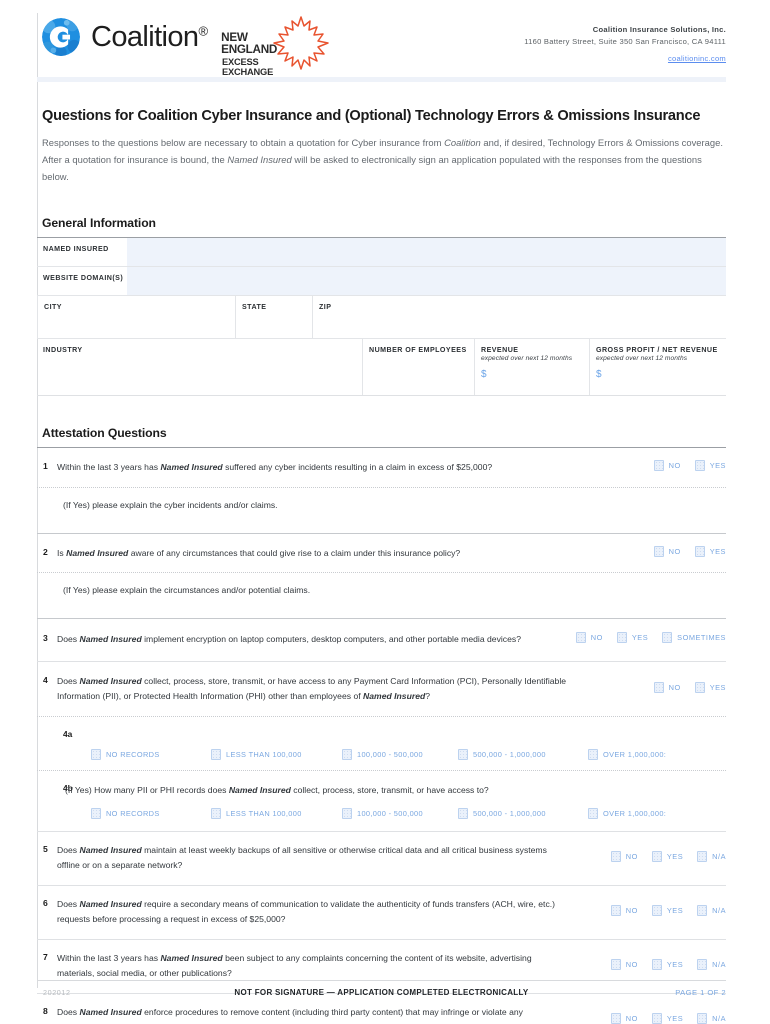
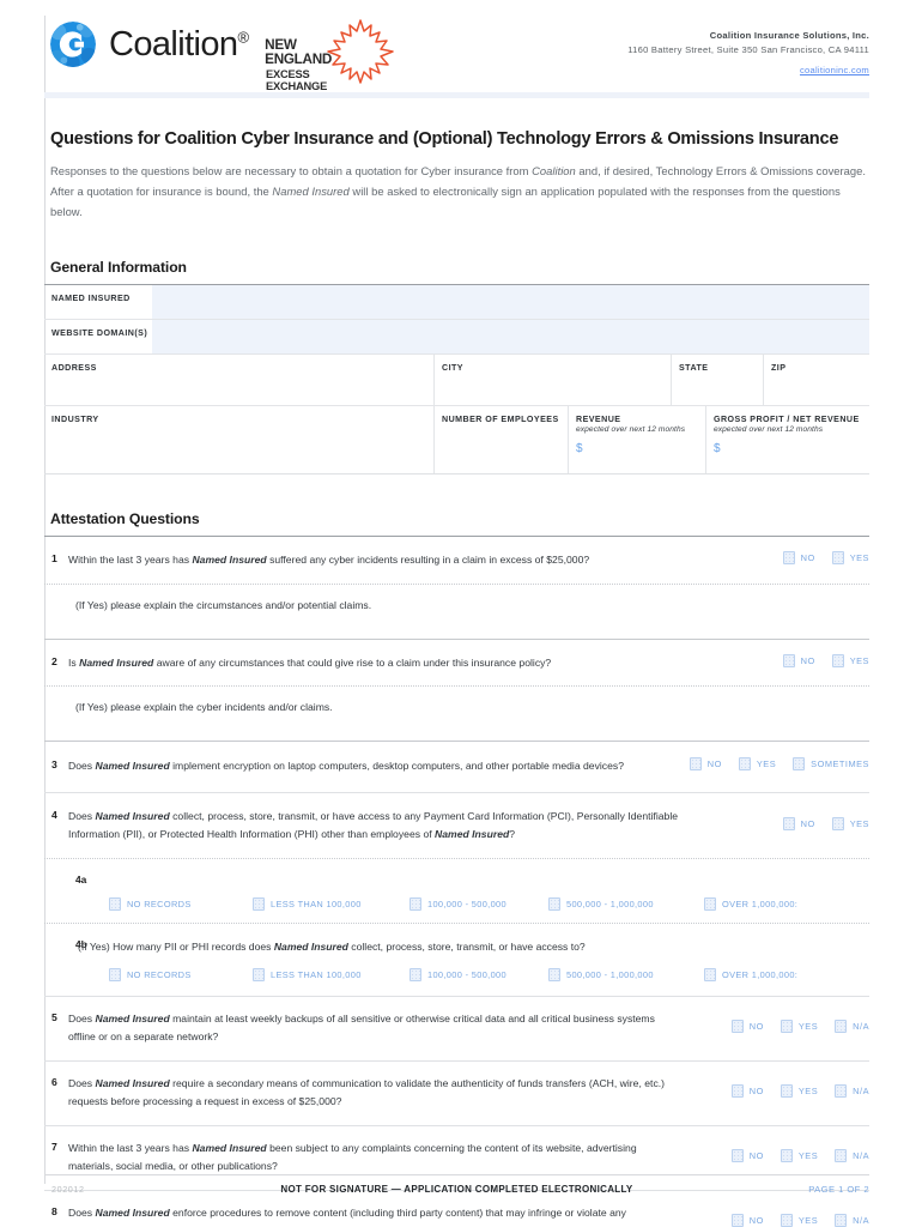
  Coalition®
  NEW ENGLAND
  EXCESS EXCHANGE
  Coalition Insurance Solutions, Inc.
  1160 Battery Street, Suite 350 San Francisco, CA 94111
  coalitioninc.com
  Questions for Coalition Cyber Insurance and (Optional) Technology Errors & Omissions Insurance
  Responses to the questions below are necessary to obtain a quotation for Cyber insurance from Coalition and, if desired, Technology Errors & Omissions coverage. After a quotation for insurance is bound, the Named Insured will be asked to electronically sign an application populated with the responses from the questions below.
  General Information
  NAMED INSURED
  WEBSITE DOMAIN(S)
+ ADDRESS
  CITY
  STATE
  ZIP
  INDUSTRY
  NUMBER OF EMPLOYEES
  REVENUE
  $
  GROSS PROFIT / NET REVENUE
  $
  Attestation Questions
  1
  Within the last 3 years has Named Insured suffered any cyber incidents resulting in a claim in excess of $25,000?
  NO
  YES
- (If Yes) please explain the cyber incidents and/or claims.
+ (If Yes) please explain the circumstances and/or potential claims.
  2
  Is Named Insured aware of any circumstances that could give rise to a claim under this insurance policy?
  NO
  YES
- (If Yes) please explain the circumstances and/or potential claims.
+ (If Yes) please explain the cyber incidents and/or claims.
  3
  Does Named Insured implement encryption on laptop computers, desktop computers, and other portable media devices?
  NO
  YES
  SOMETIMES
  4
  Does Named Insured collect, process, store, transmit, or have access to any Payment Card Information (PCI), Personally Identifiable Information (PII), or Protected Health Information (PHI) other than employees of Named Insured?
  NO
  YES
  4a
  NO RECORDS
  LESS THAN 100,000
  100,000 - 500,000
  500,000 - 1,000,000
  OVER 1,000,000:
  4b
  (If Yes) How many PII or PHI records does Named Insured collect, process, store, transmit, or have access to?
  NO RECORDS
  LESS THAN 100,000
  100,000 - 500,000
  500,000 - 1,000,000
  OVER 1,000,000:
  5
  Does Named Insured maintain at least weekly backups of all sensitive or otherwise critical data and all critical business systems offline or on a separate network?
  NO
  YES
  N/A
  6
  Does Named Insured require a secondary means of communication to validate the authenticity of funds transfers (ACH, wire, etc.) requests before processing a request in excess of $25,000?
  NO
  YES
  N/A
  7
  Within the last 3 years has Named Insured been subject to any complaints concerning the content of its website, advertising materials, social media, or other publications?
  NO
  YES
  N/A
  8
  Does Named Insured enforce procedures to remove content (including third party content) that may infringe or violate any
  NO
  YES
  N/A
  202012
  NOT FOR SIGNATURE — APPLICATION COMPLETED ELECTRONICALLY
  PAGE 1 OF 2
